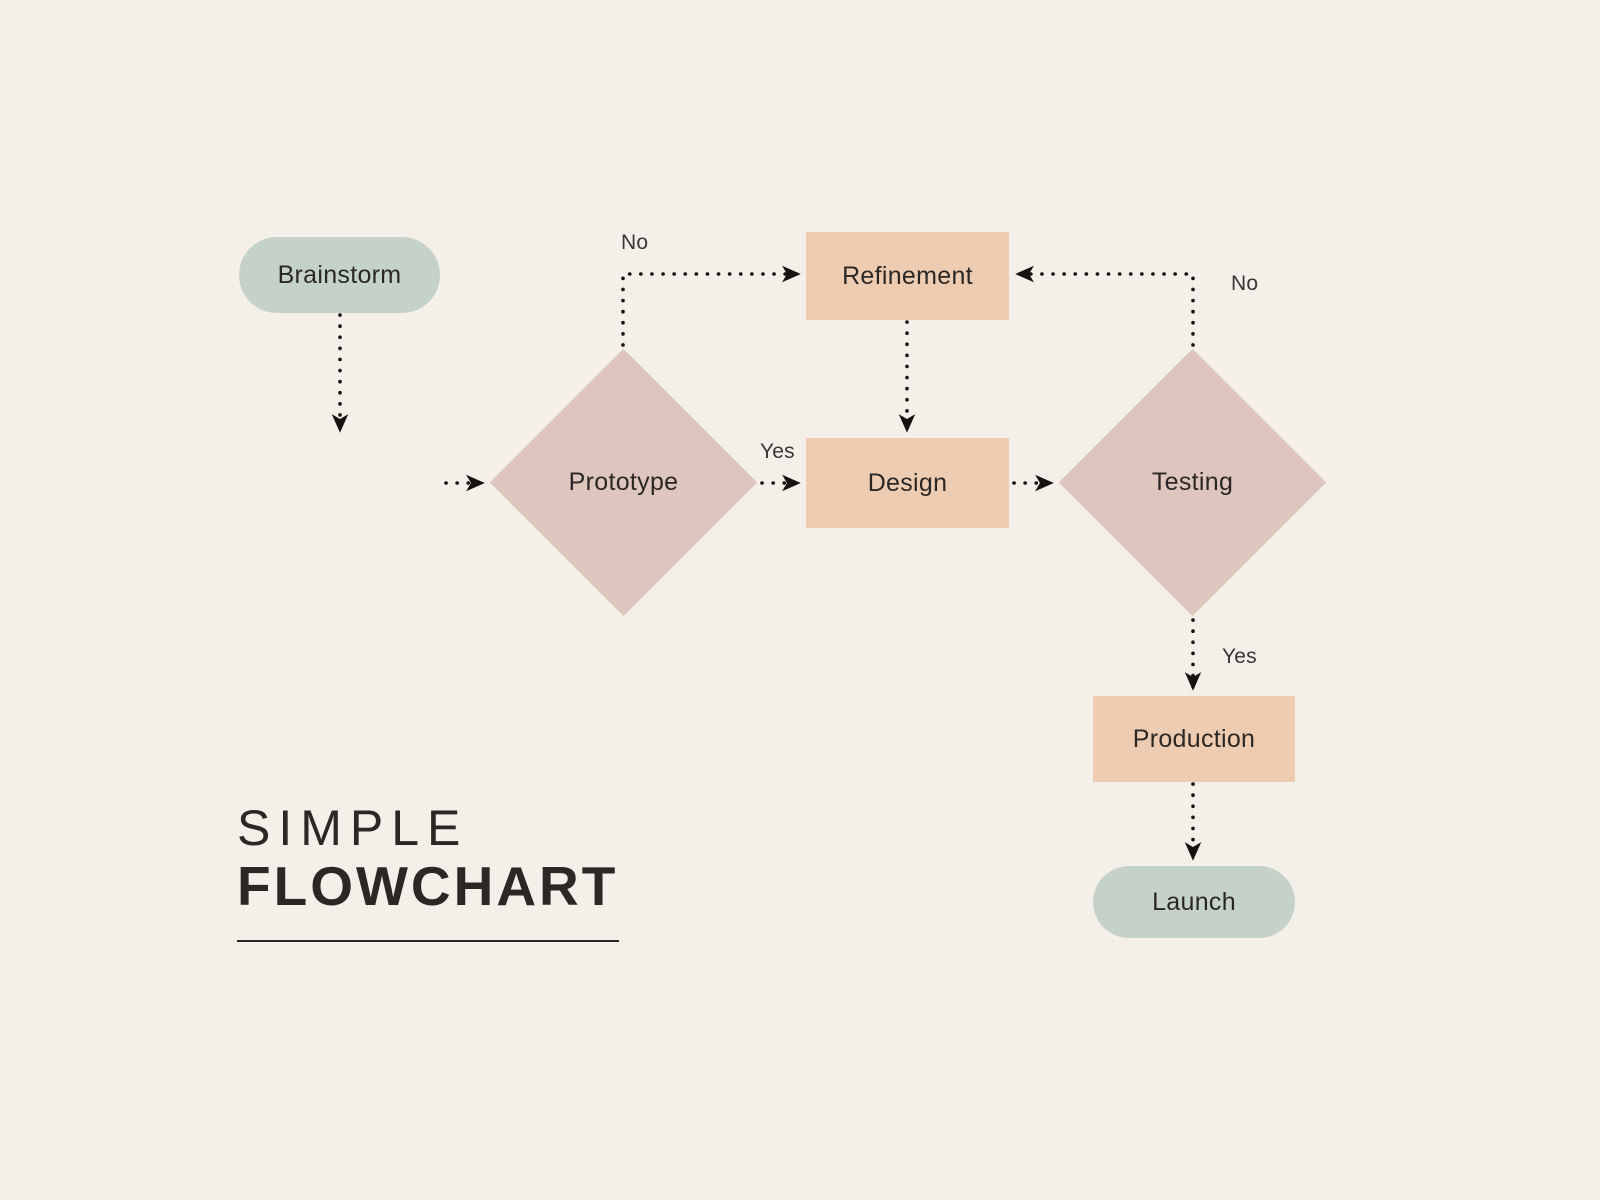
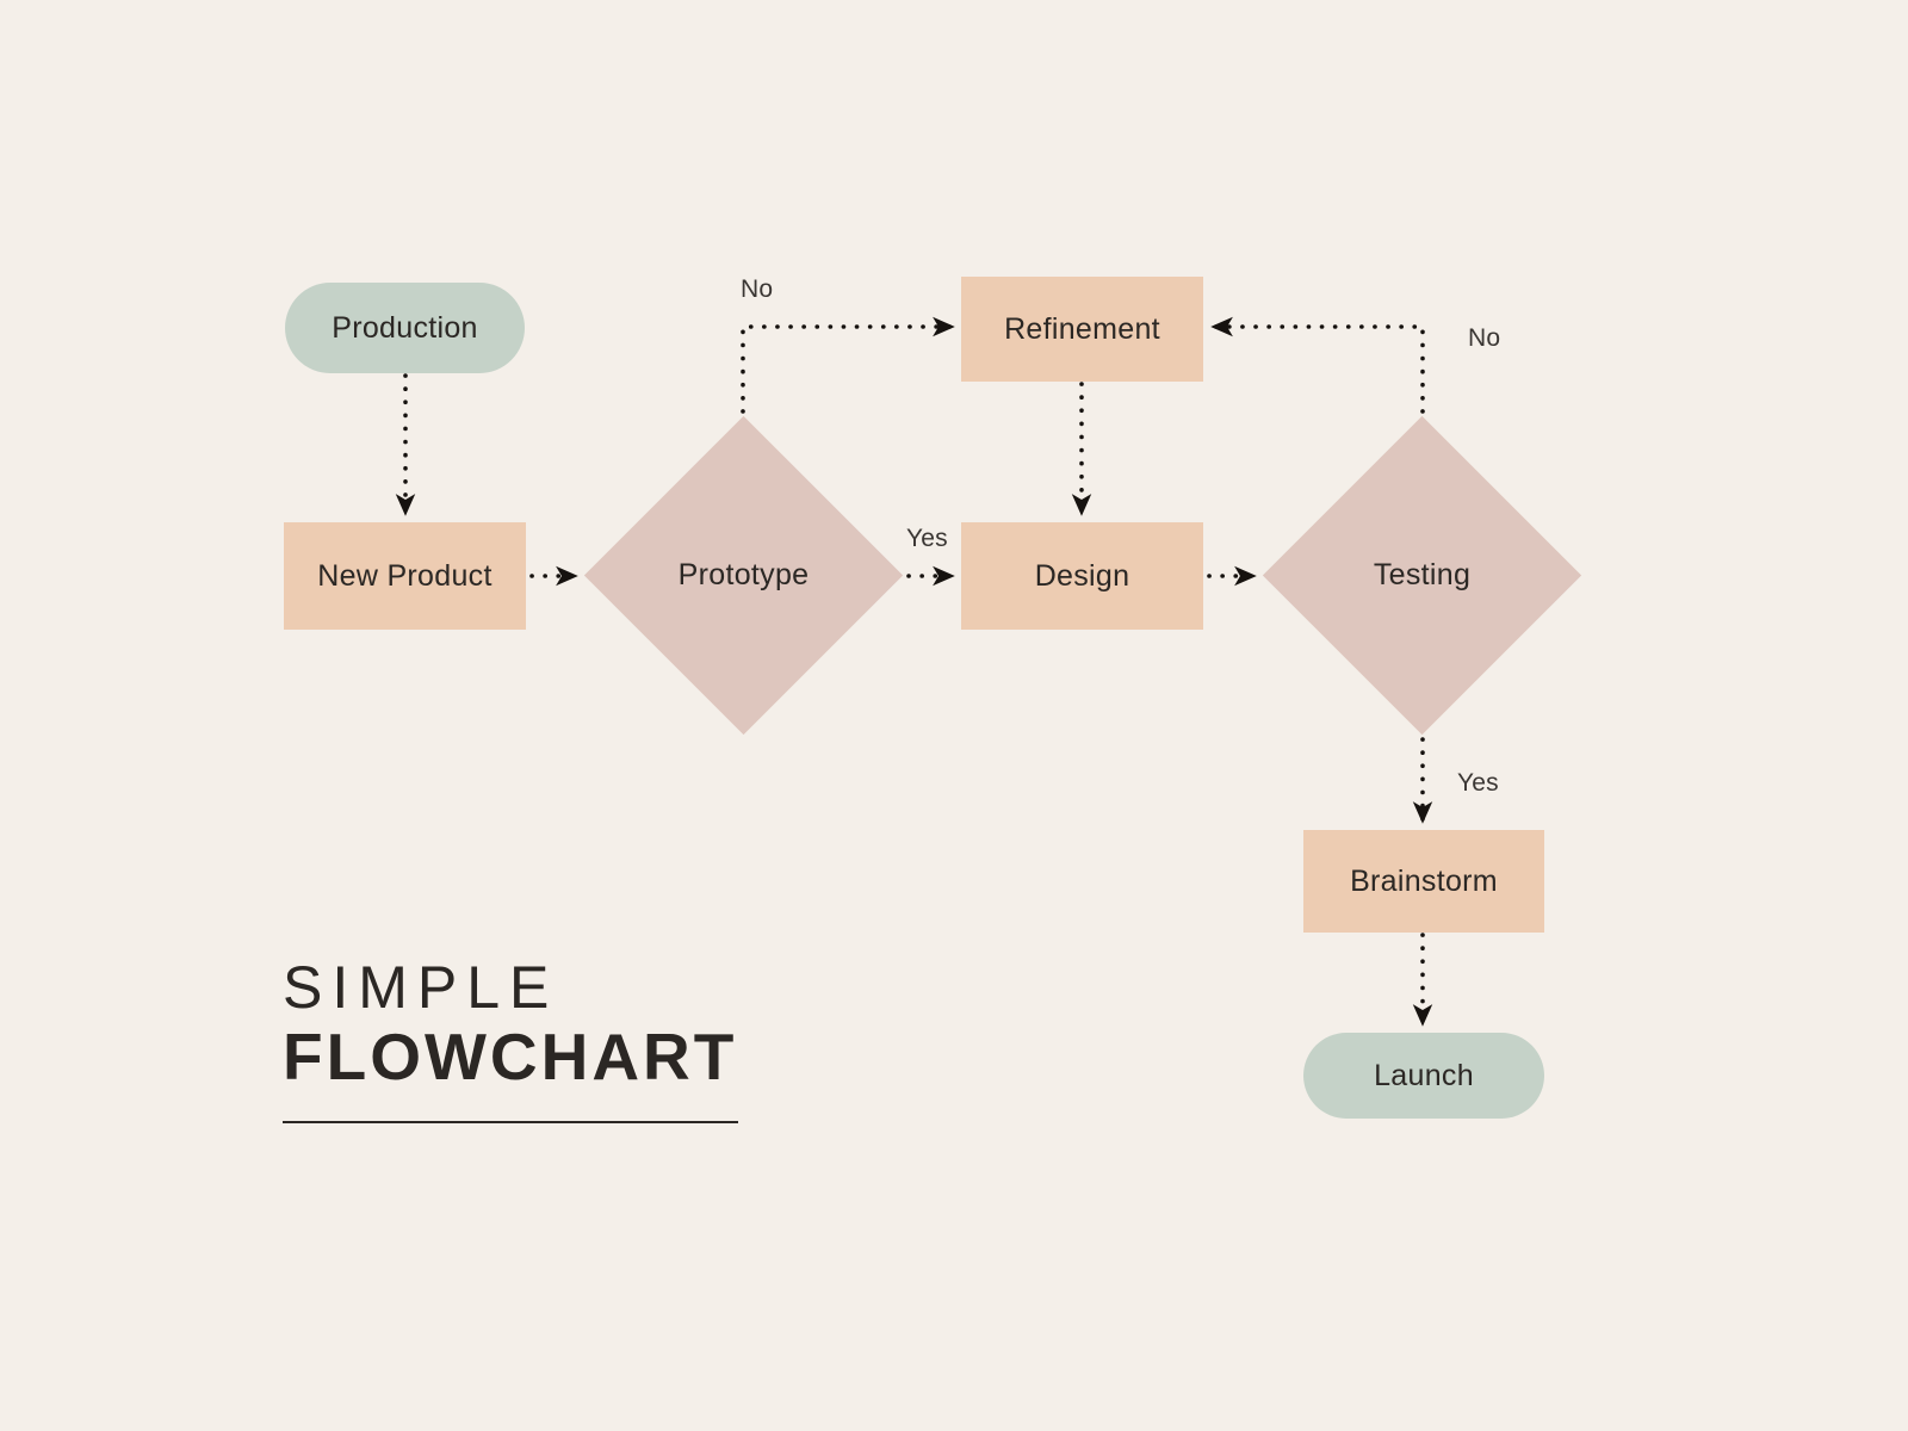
- Brainstorm
+ Production
+ New Product
  Prototype
  Refinement
  Design
  Testing
- Production
+ Brainstorm
  Launch
  No
  No
  Yes
  Yes
  SIMPLE
  FLOWCHART
